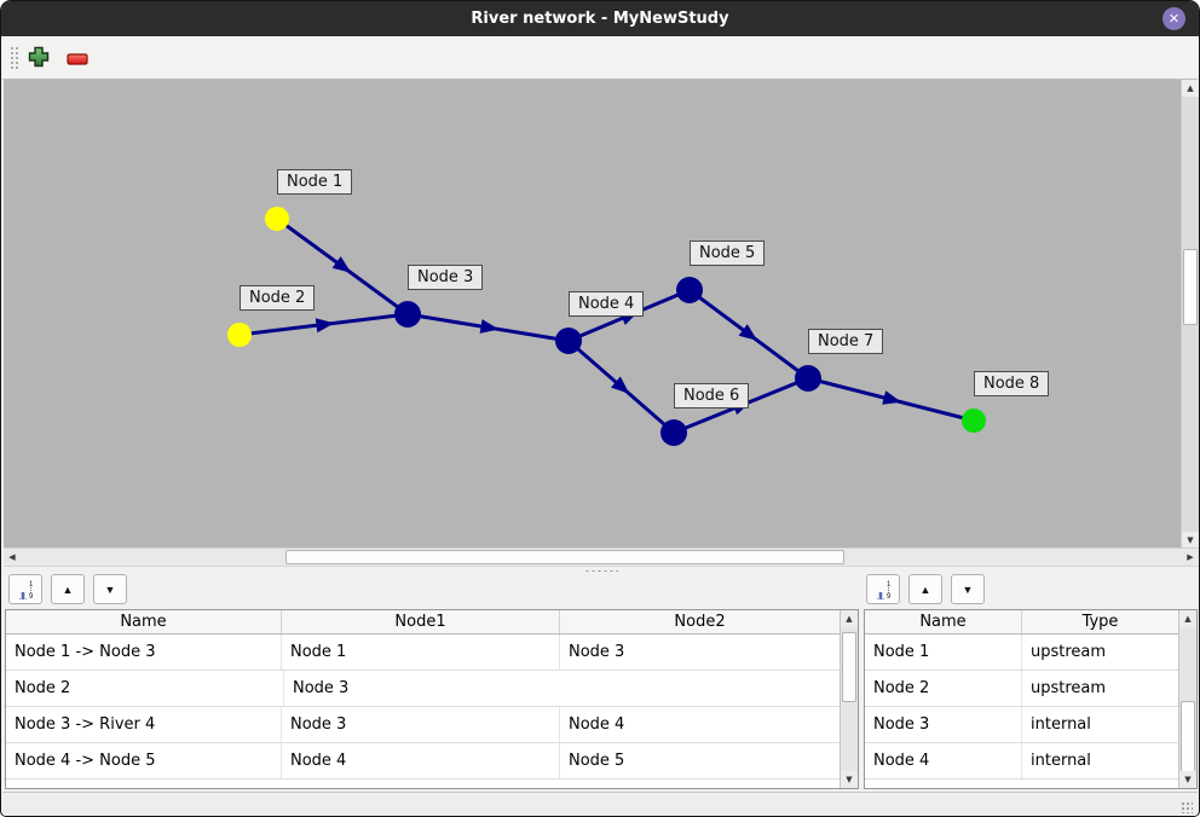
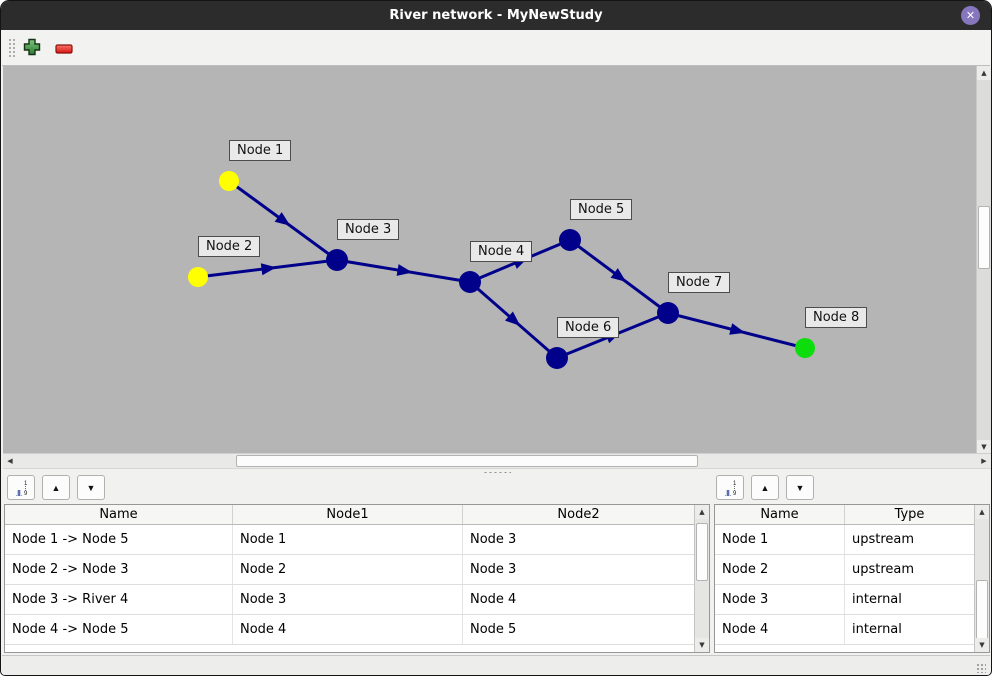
  River network - MyNewStudy
  ✕
  Node 1
  Node 2
  Node 3
  Node 4
  Node 5
  Node 6
  Node 7
  Node 8
  ▲
  ▼
  ◀
  ▶
  ▲
  ▼
  ▲
  ▼
  Name
  Node1
  Node2
- Node 1 -> Node 3
+ Node 1 -> Node 5
  Node 1
  Node 3
+ Node 2 -> Node 3
  Node 2
  Node 3
  Node 3 -> River 4
  Node 3
  Node 4
  Node 4 -> Node 5
  Node 4
  Node 5
  ▲
  ▼
  Name
  Type
  Node 1
  upstream
  Node 2
  upstream
  Node 3
  internal
  Node 4
  internal
  ▲
  ▼
